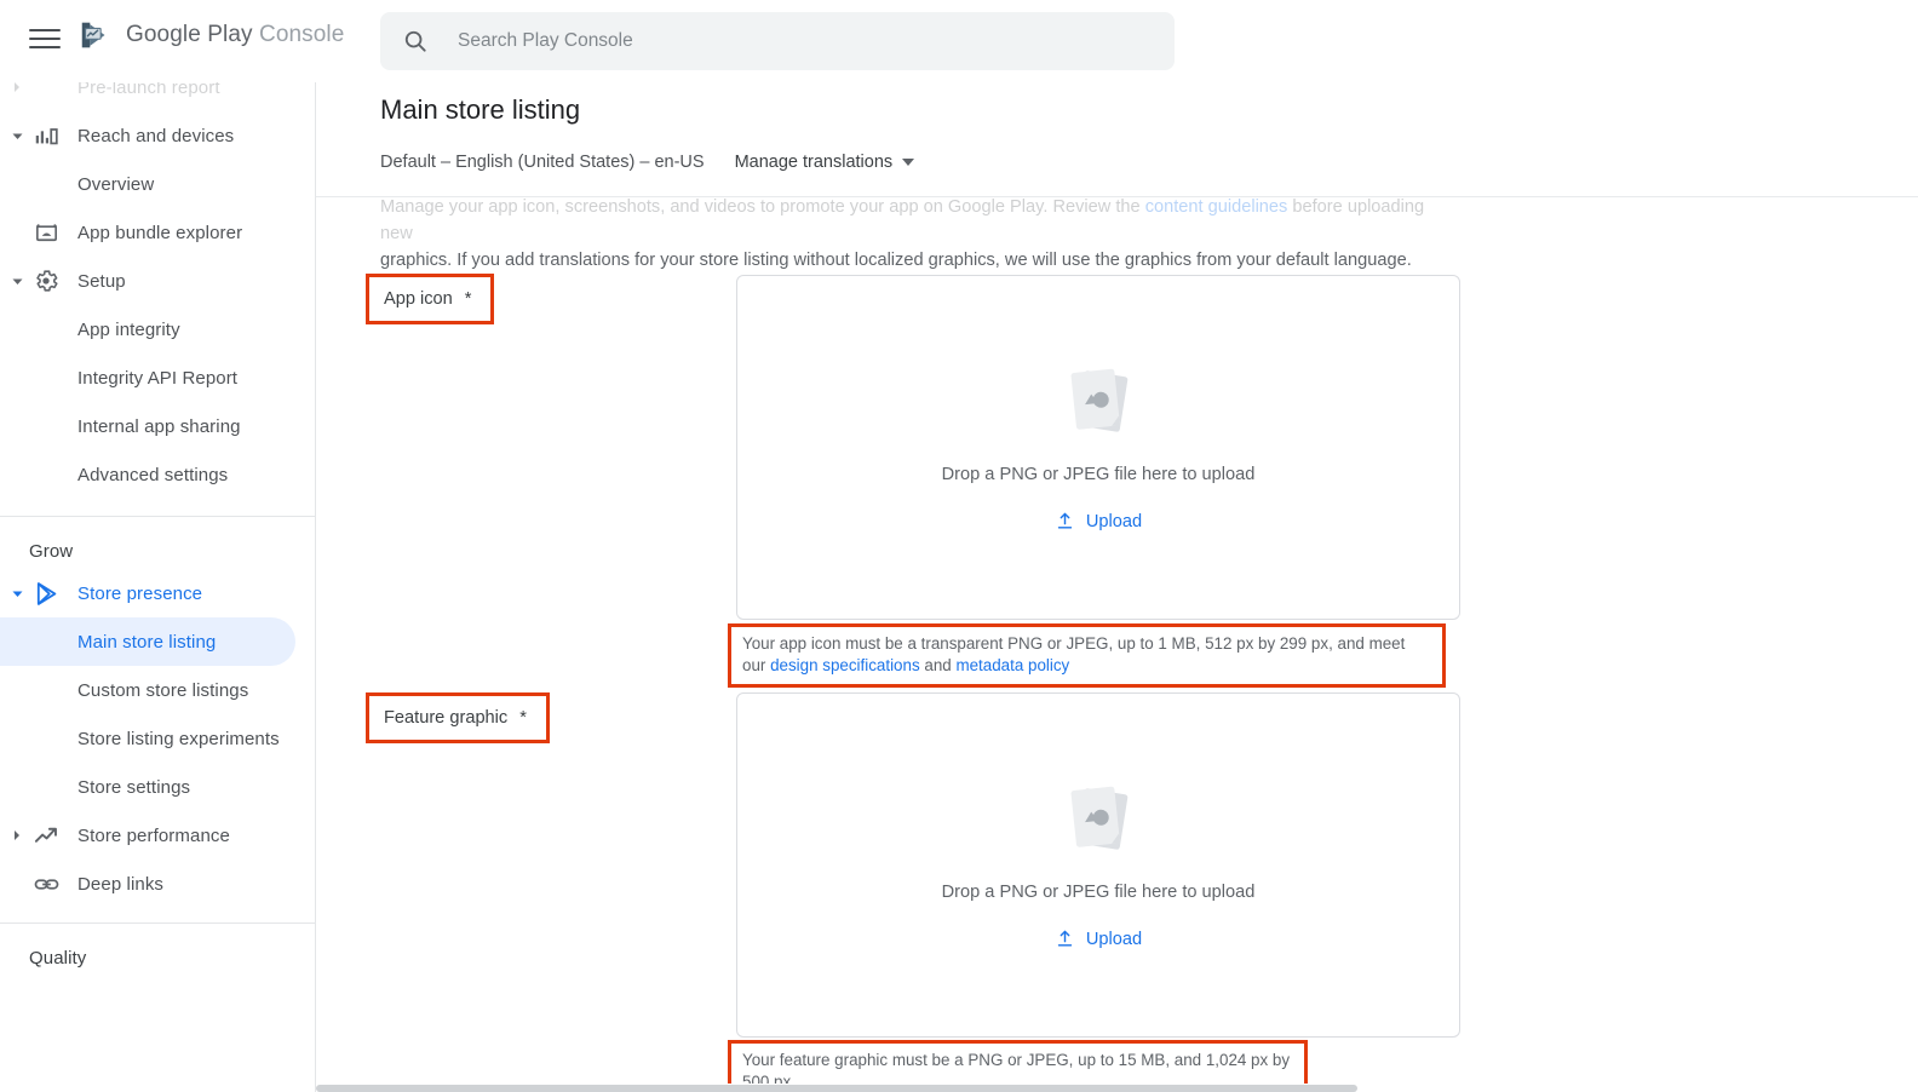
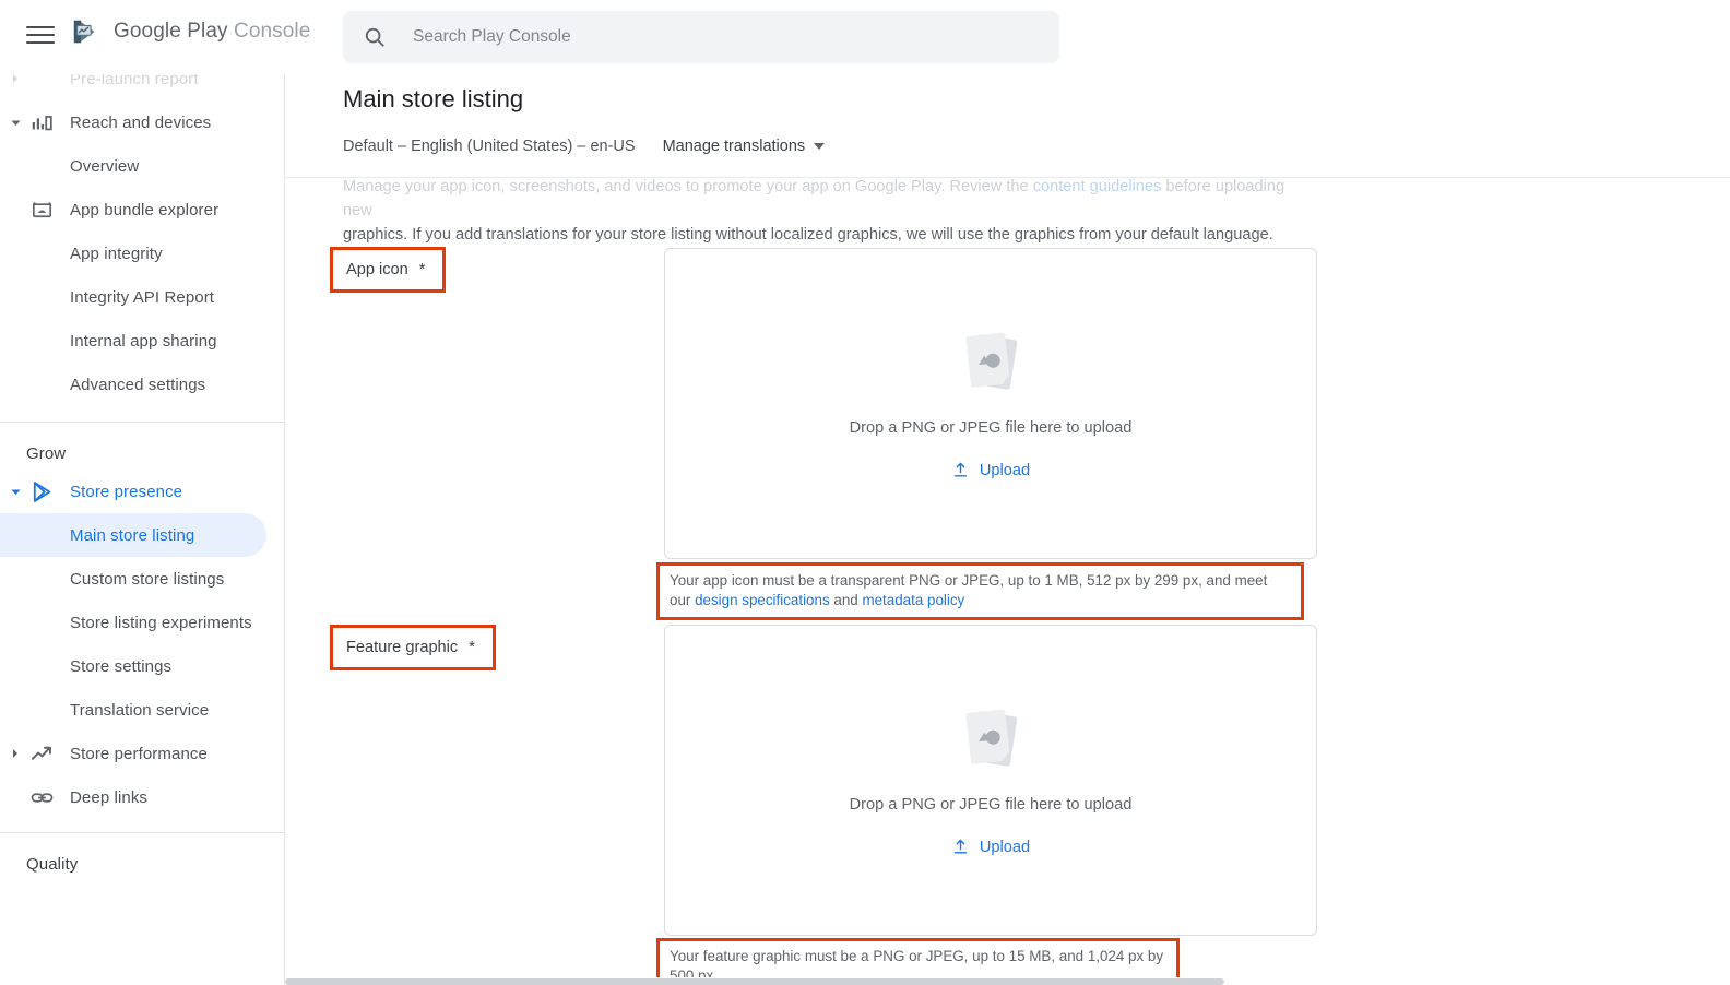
  Pre-launch report
  Reach and devices
  Overview
  App bundle explorer
- Setup
  App integrity
  Integrity API Report
  Internal app sharing
  Advanced settings
  Grow
  Store presence
  Main store listing
  Custom store listings
  Store listing experiments
  Store settings
+ Translation service
  Store performance
  Deep links
  Quality
  Manage your app icon, screenshots, and videos to promote your app on Google Play. Review the content guidelines before uploading new
  graphics. If you add translations for your store listing without localized graphics, we will use the graphics from your default language.
  App icon *
  Drop a PNG or JPEG file here to upload
  Upload
  Your app icon must be a transparent PNG or JPEG, up to 1 MB, 512 px by 299 px, and meet our design specifications and metadata policy
  Feature graphic *
  Drop a PNG or JPEG file here to upload
  Upload
  Your feature graphic must be a PNG or JPEG, up to 15 MB, and 1,024 px by 500 px
  Main store listing
  Default – English (United States) – en-US
  Manage translations
  Google Play Console
  Search Play Console
